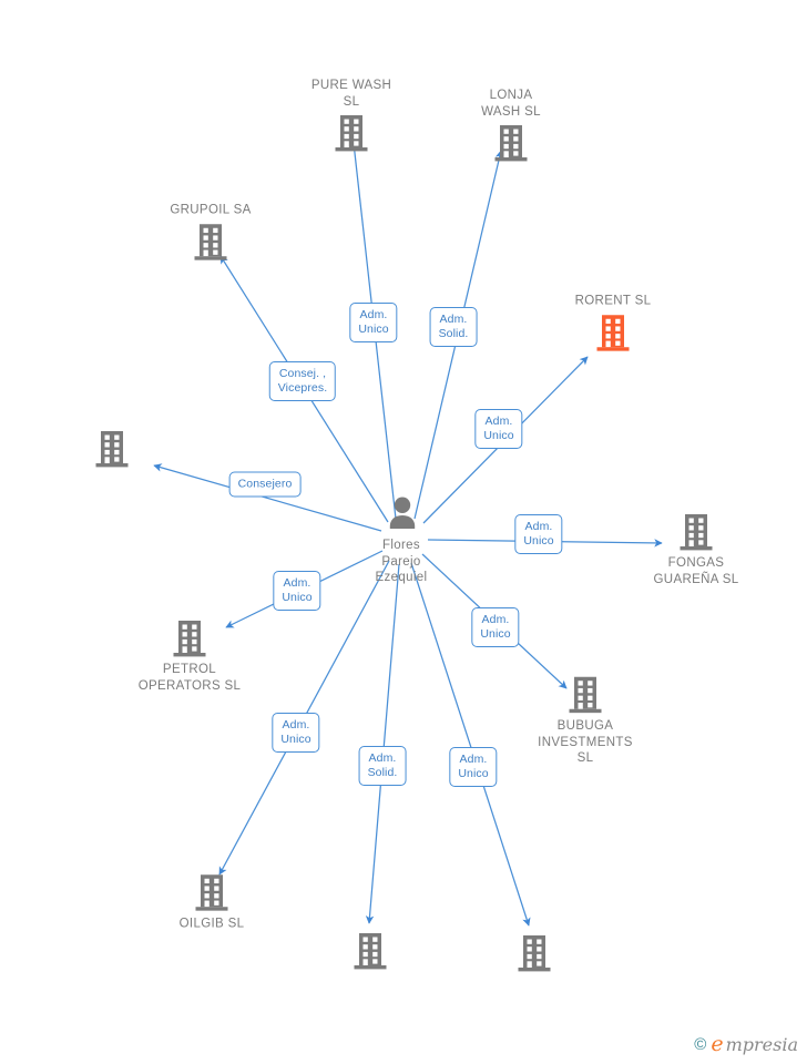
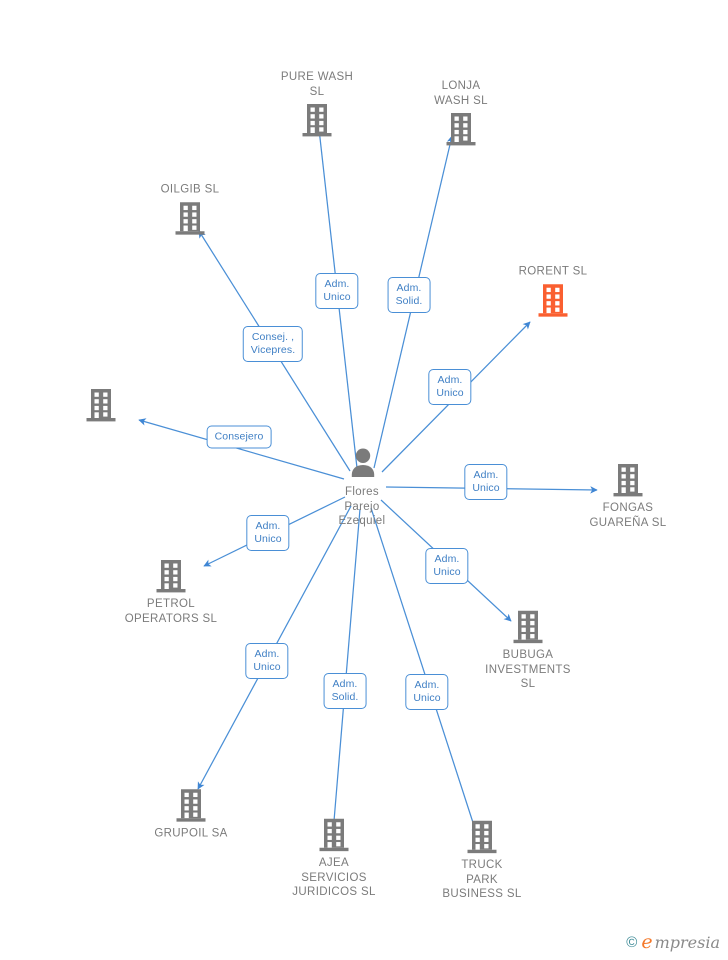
  PURE WASH
  SL
  LONJA
  WASH SL
- GRUPOIL SA
+ OILGIB SL
  RORENT SL
  FONGAS
  GUAREÑA SL
  PETROL
  OPERATORS SL
  BUBUGA
  INVESTMENTS
  SL
- OILGIB SL
+ GRUPOIL SA
+ AJEA
+ SERVICIOS
+ JURIDICOS SL
+ TRUCK
+ PARK
+ BUSINESS SL
  Flores
  Parejo
  Ezequiel
  Adm.
  Unico
  Adm.
  Solid.
  Consej. ,
  Vicepres.
  Adm.
  Unico
  Consejero
  Adm.
  Unico
  Adm.
  Unico
  Adm.
  Unico
  Adm.
  Unico
  Adm.
  Solid.
  Adm.
  Unico
  ©
  e
  mpresia
